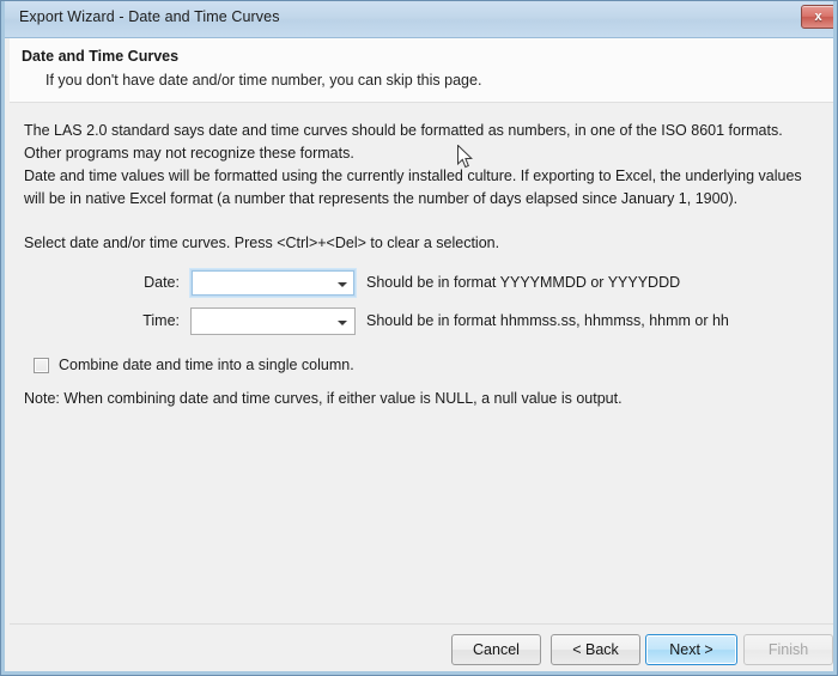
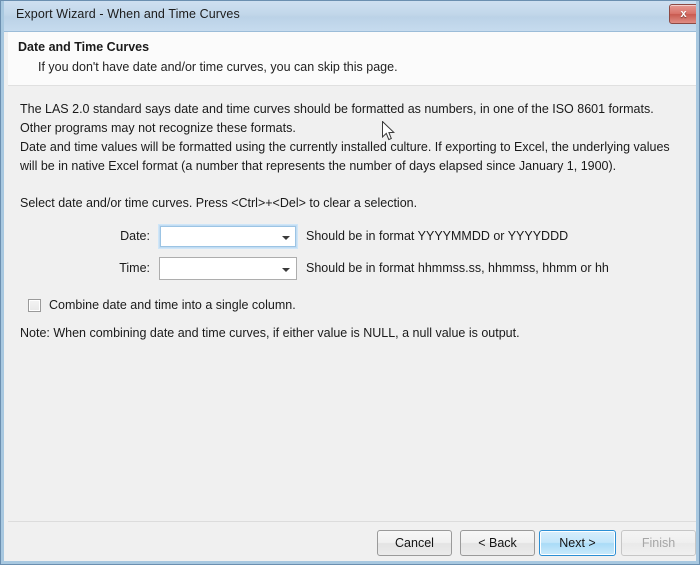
- Export Wizard - Date and Time Curves
+ Export Wizard - When and Time Curves
  x
  Date and Time Curves
- If you don't have date and/or time number, you can skip this page.
+ If you don't have date and/or time curves, you can skip this page.
  The LAS 2.0 standard says date and time curves should be formatted as numbers, in one of the ISO 8601 formats. Other programs may not recognize these formats.
  Date and time values will be formatted using the currently installed culture. If exporting to Excel, the underlying values will be in native Excel format (a number that represents the number of days elapsed since January 1, 1900).
  Select date and/or time curves. Press <Ctrl>+<Del> to clear a selection.
  Date:
  Should be in format YYYYMMDD or YYYYDDD
  Time:
  Should be in format hhmmss.ss, hhmmss, hhmm or hh
  Combine date and time into a single column.
  Note: When combining date and time curves, if either value is NULL, a null value is output.
  Cancel
  < Back
  Next >
  Finish
